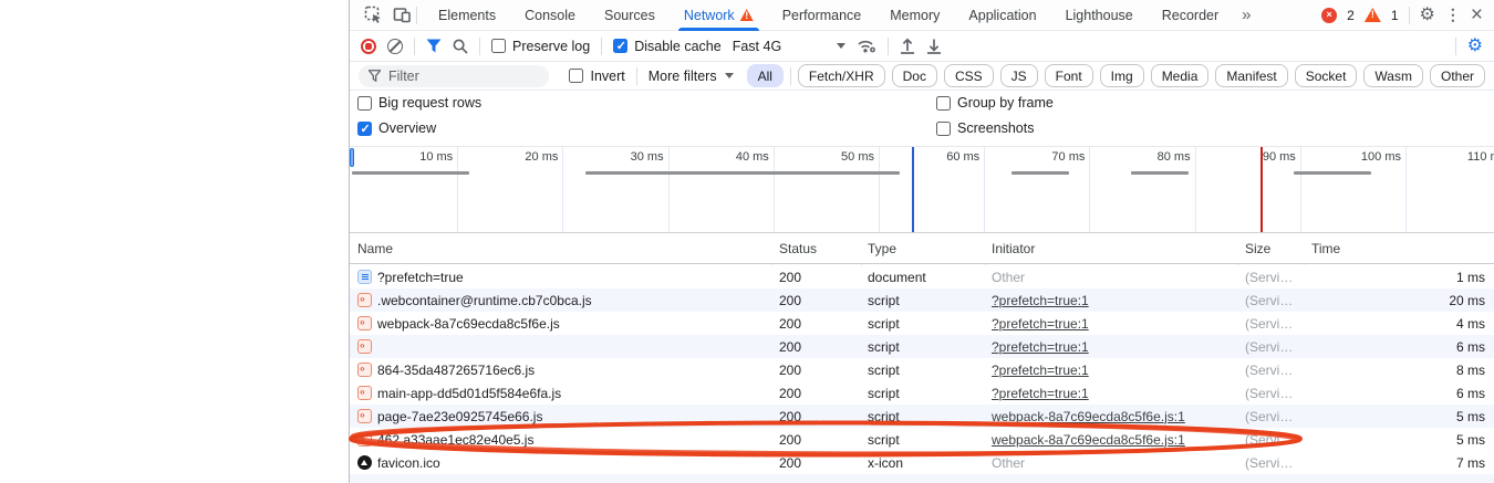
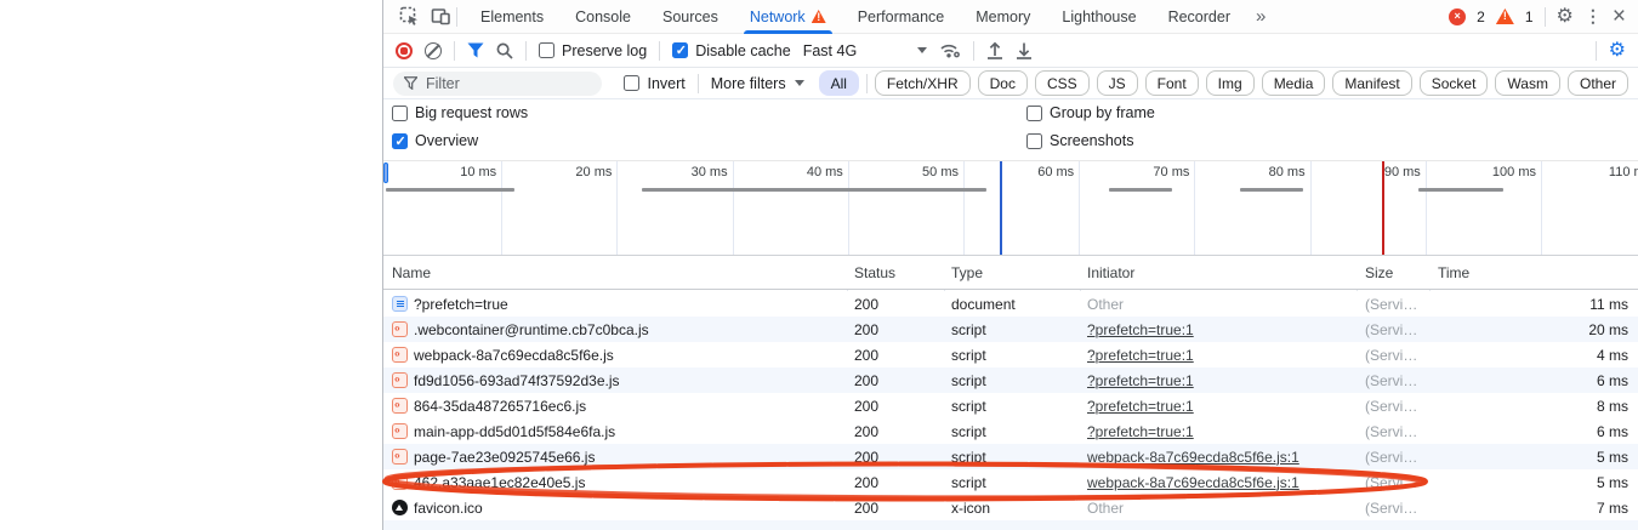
  Elements
  Console
  Sources
  Network
  Performance
  Memory
- Application
  Lighthouse
  Recorder
  »
  ×
  2
  1
  ⚙
  ⋮
  ×
  Preserve log
  Disable cache
  Fast 4G
  ⚙
  Filter
  Invert
  More filters
  All
  Fetch/XHR
  Doc
  CSS
  JS
  Font
  Img
  Media
  Manifest
  Socket
  Wasm
  Other
  Big request rows
  Group by frame
  Overview
  Screenshots
  10 ms
  20 ms
  30 ms
  40 ms
  50 ms
  60 ms
  70 ms
  80 ms
  90 ms
  100 ms
  Name
  Status
  Type
  Initiator
  Size
  Time
  ?prefetch=true
  200
  document
  Other
  (Servi…
- 1 ms
+ 11 ms
  .webcontainer@runtime.cb7c0bca.js
  200
  script
  ?prefetch=true:1
  (Servi…
  20 ms
  webpack-8a7c69ecda8c5f6e.js
  200
  script
  ?prefetch=true:1
  (Servi…
  4 ms
+ fd9d1056-693ad74f37592d3e.js
  200
  script
  ?prefetch=true:1
  (Servi…
  6 ms
  864-35da487265716ec6.js
  200
  script
  ?prefetch=true:1
  (Servi…
  8 ms
  main-app-dd5d01d5f584e6fa.js
  200
  script
  ?prefetch=true:1
  (Servi…
  6 ms
  page-7ae23e0925745e66.js
  200
  script
  webpack-8a7c69ecda8c5f6e.js:1
  (Servi…
  5 ms
  462.a33aae1ec82e40e5.js
  200
  script
  webpack-8a7c69ecda8c5f6e.js:1
  (Servi…
  5 ms
  favicon.ico
  200
  x-icon
  Other
  (Servi…
  7 ms
